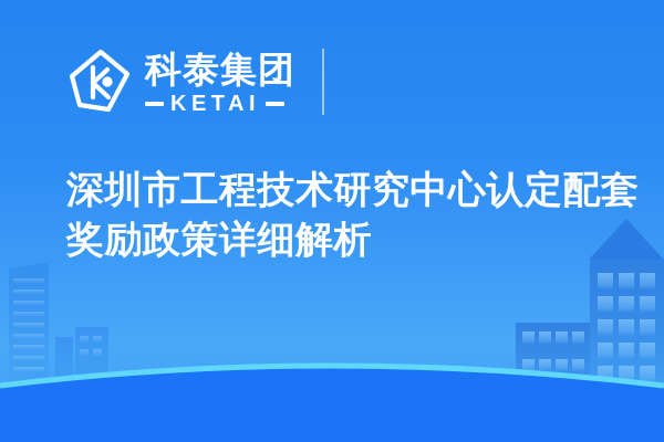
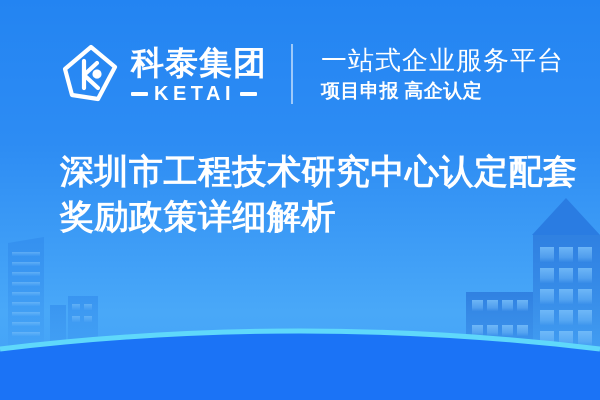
  科泰集团
  KETAI
+ 一站式企业服务平台
+ 项目申报 高企认定
  深圳市工程技术研究中心认定配套
  奖励政策详细解析
